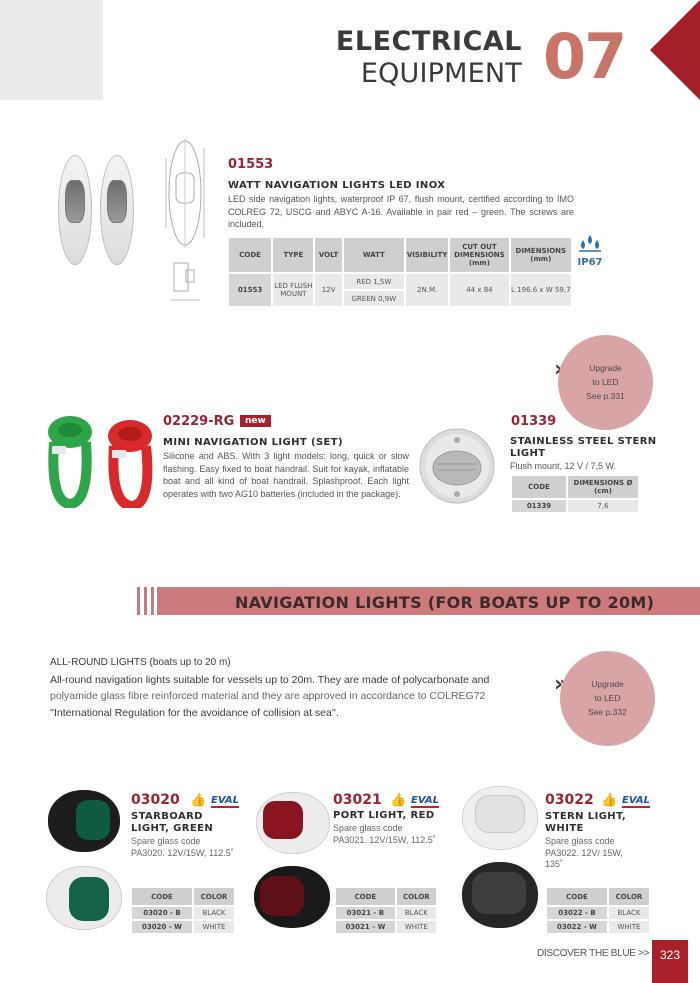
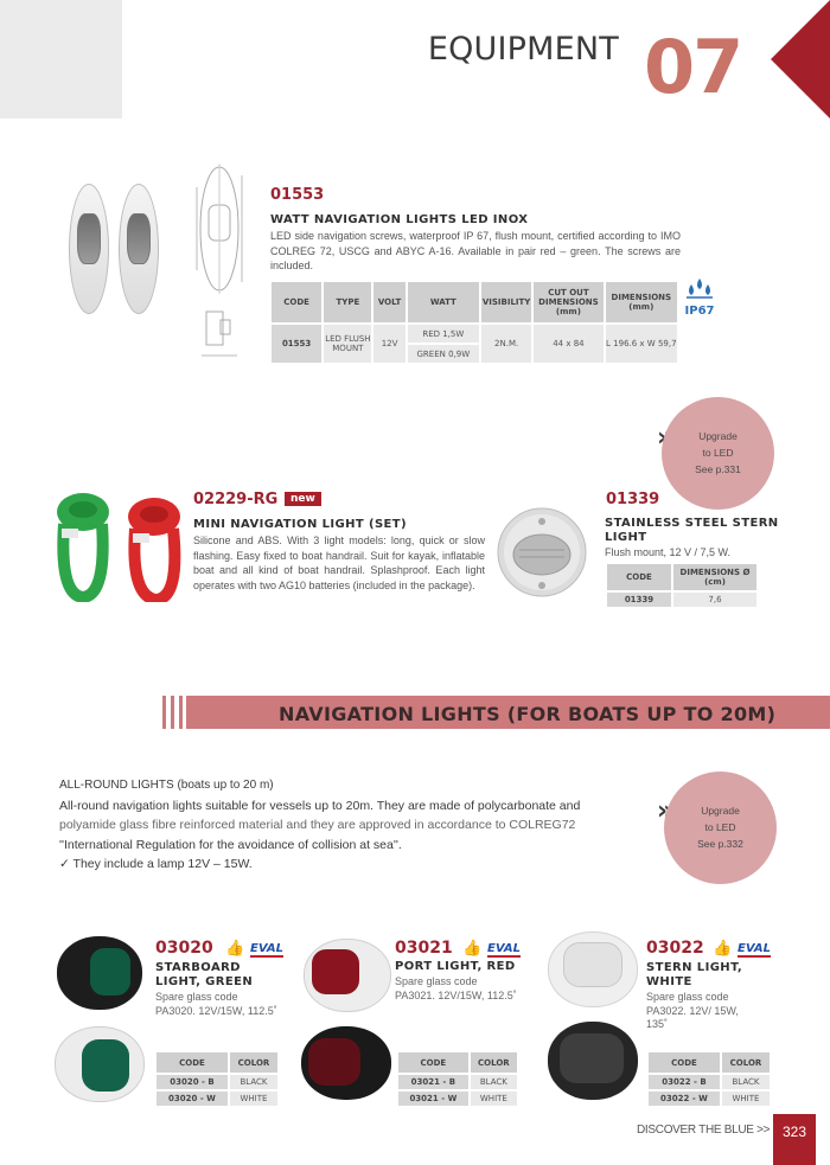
- ELECTRICAL
  EQUIPMENT
  07
  01553
  WATT NAVIGATION LIGHTS LED INOX
- LED side navigation lights, waterproof IP 67, flush mount, certified according to IMO COLREG 72, USCG and ABYC A-16. Available in pair red – green. The screws are included.
+ LED side navigation screws, waterproof IP 67, flush mount, certified according to IMO COLREG 72, USCG and ABYC A-16. Available in pair red – green. The screws are included.
  CODE	TYPE	VOLT	WATT	VISIBILITY	CUT OUT DIMENSIONS (mm)	DIMENSIONS (mm)
  01553	LED FLUSH MOUNT	12V	RED 1,5W	2N.M.	44 x 84	L 196.6 x W 59,7
  GREEN 0,9W
  IP67
  »
  Upgrade
  to LED
  See p.331
  02229-RG
  new
  MINI NAVIGATION LIGHT (SET)
  Silicone and ABS. With 3 light models: long, quick or slow flashing. Easy fixed to boat handrail. Suit for kayak, inflatable boat and all kind of boat handrail. Splashproof. Each light operates with two AG10 batteries (included in the package).
  01339
  STAINLESS STEEL STERN LIGHT
  Flush mount, 12 V / 7,5 W.
  CODE	DIMENSIONS Ø (cm)
  01339	7,6
  NAVIGATION LIGHTS (FOR BOATS UP TO 20M)
  ALL-ROUND LIGHTS (boats up to 20 m)
  All-round navigation lights suitable for vessels up to 20m. They are made of polycarbonate and
  polyamide glass fibre reinforced material and they are approved in accordance to COLREG72
  ''International Regulation for the avoidance of collision at sea''.
+ ✓ They include a lamp 12V – 15W.
  »
  Upgrade
  to LED
  See p.332
  03020
  👍
  EVAL
  STARBOARD
  LIGHT, GREEN
  Spare glass code
  PA3020. 12V/15W, 112.5˚
  CODE	COLOR
  03020 - B	BLACK
  03020 - W	WHITE
  03021
  👍
  EVAL
  PORT LIGHT, RED
  Spare glass code
  PA3021. 12V/15W, 112.5˚
  CODE	COLOR
  03021 - B	BLACK
  03021 - W	WHITE
  03022
  👍
  EVAL
  STERN LIGHT,
  WHITE
  Spare glass code
  PA3022. 12V/ 15W,
  135˚
  CODE	COLOR
  03022 - B	BLACK
  03022 - W	WHITE
  DISCOVER THE BLUE >>
  323
